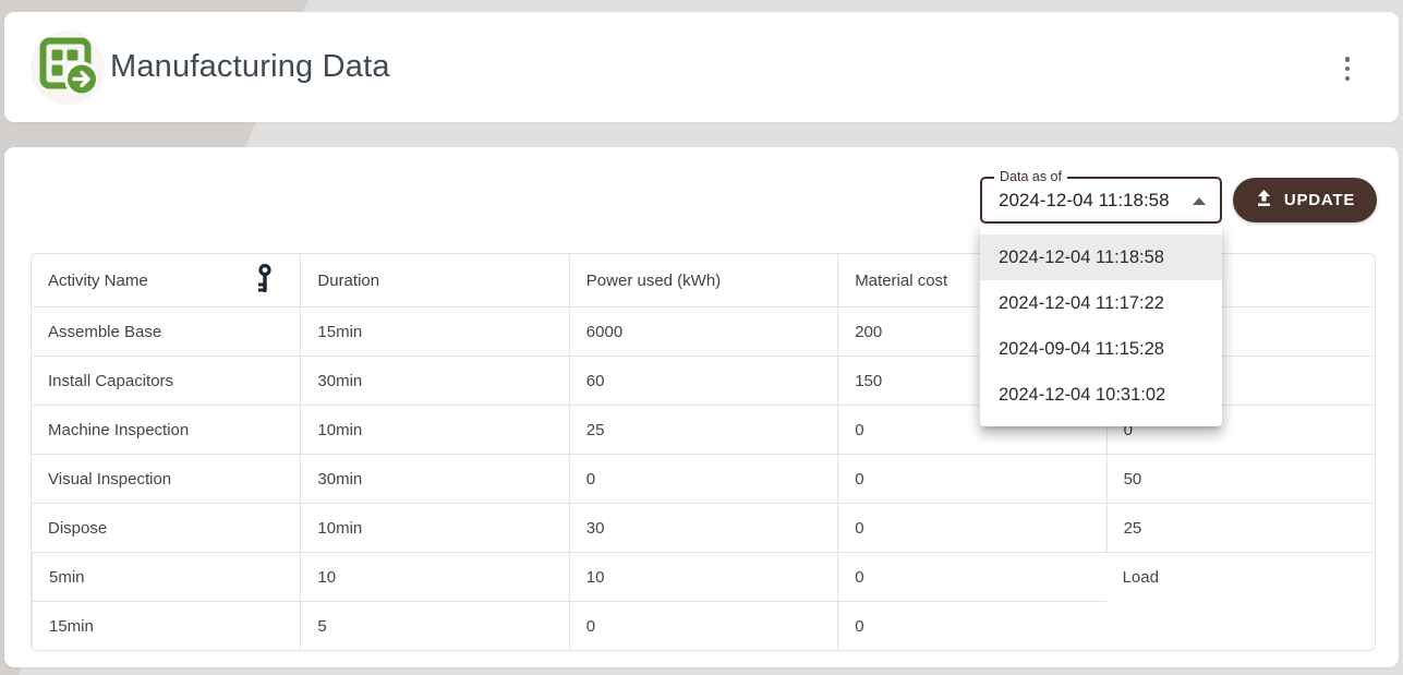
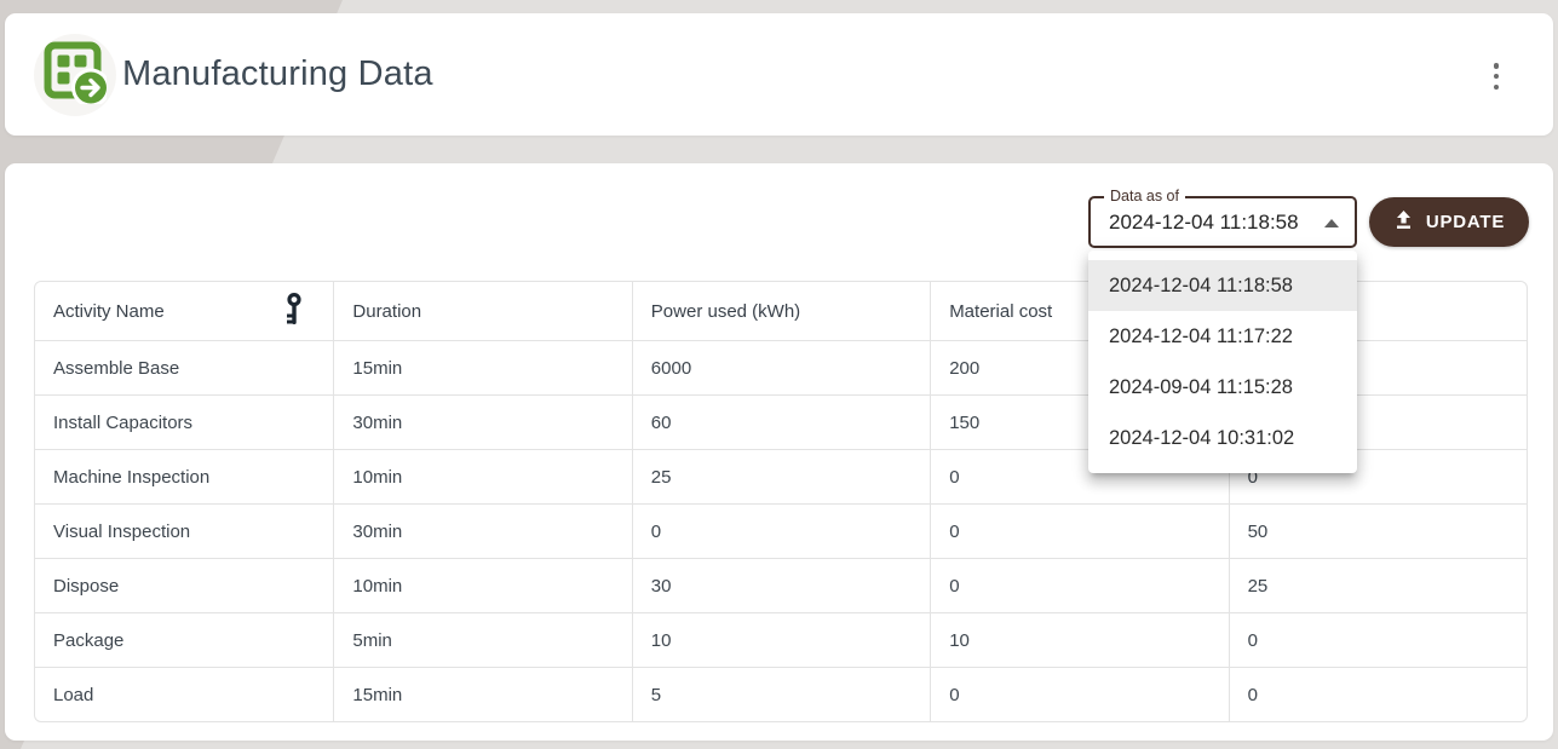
  Manufacturing Data
  Activity Name
  Duration
  Power used (kWh)
  Material cost
  Assemble Base
  15min
  6000
  200
  Install Capacitors
  30min
  60
  150
  Machine Inspection
  10min
  25
  0
  0
  Visual Inspection
  30min
  0
  0
  50
  Dispose
  10min
  30
  0
  25
+ Package
  5min
  10
  10
  0
  Load
  15min
  5
  0
  0
  Data as of
  2024-12-04 11:18:58
  UPDATE
  2024-12-04 11:18:58
  2024-12-04 11:17:22
  2024-09-04 11:15:28
  2024-12-04 10:31:02
